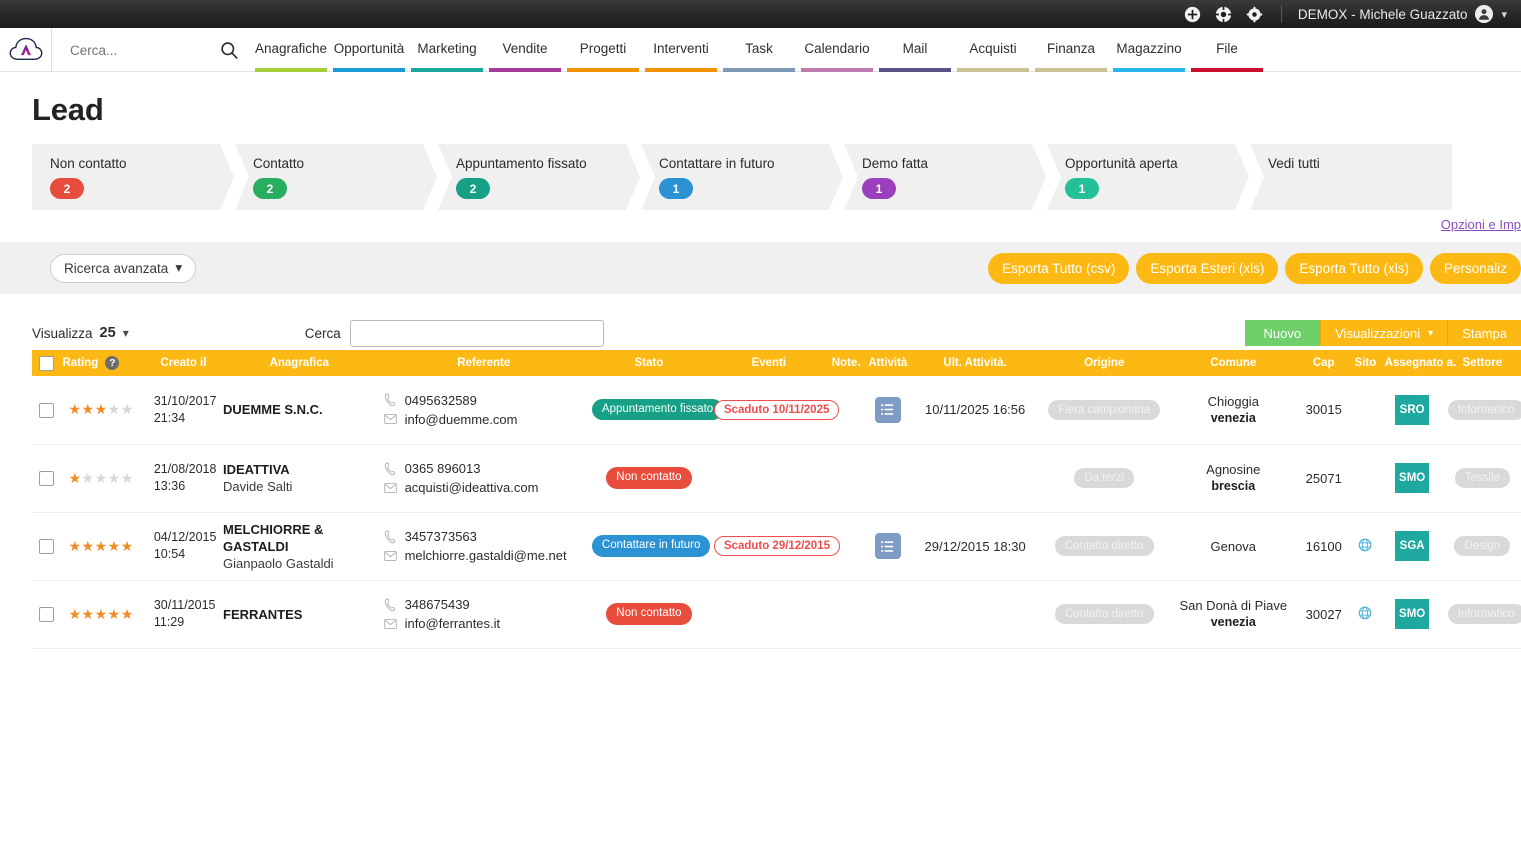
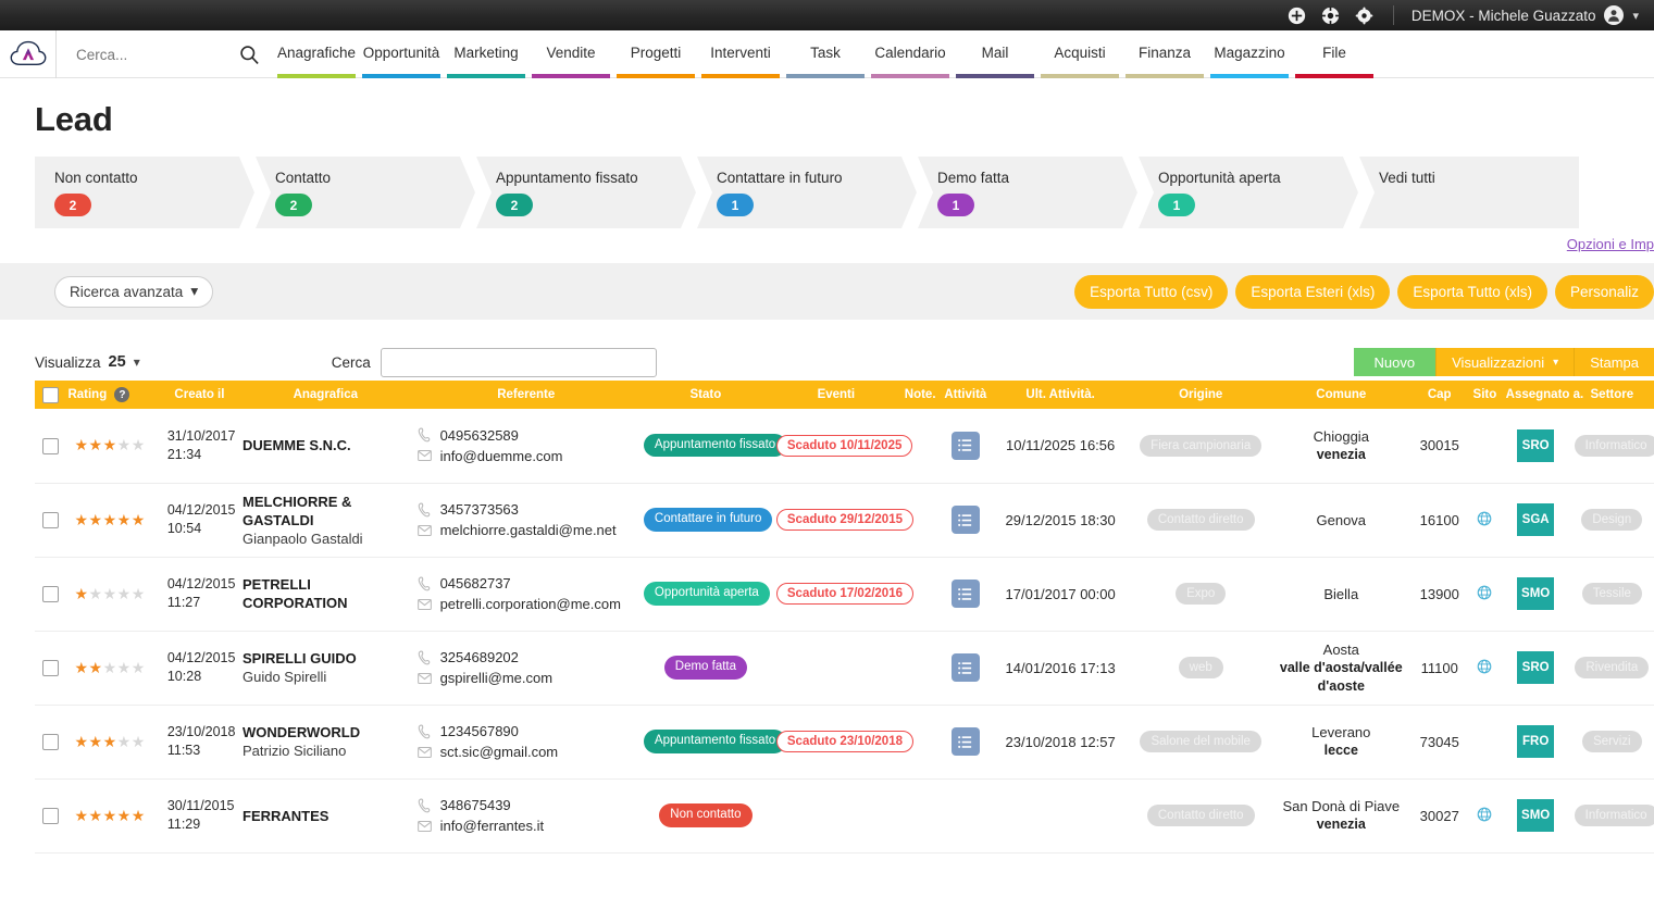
  DEMOX - Michele Guazzato
  ▾
  Cerca...
  Anagrafiche
  Opportunità
  Marketing
  Vendite
  Progetti
  Interventi
  Task
  Calendario
  Mail
  Acquisti
  Finanza
  Magazzino
  File
  Lead
  Non contatto
  2
  Contatto
  2
  Appuntamento fissato
  2
  Contattare in futuro
  1
  Demo fatta
  1
  Opportunità aperta
  1
  Vedi tutti
  Opzioni e Imp
  Ricerca avanzata
  ▾
  Esporta Tutto (csv)
  Esporta Esteri (xls)
  Esporta Tutto (xls)
  Personaliz
  Visualizza
  25
  ▾
  Cerca
  Nuovo
  Visualizzazioni
  ▾
  Stampa
  	Rating ?	Creato il	Anagrafica	Referente	Stato	Eventi	Note.	Attività	Ult. Attività.	Origine	Comune	Cap	Sito	Assegnato a.	Settore
  	★★★★★	31/10/201721:34	DUEMME S.N.C.	0495632589info@duemme.com	Appuntamento fissato	Scaduto 10/11/2025			10/11/2025 16:56	Fiera campionaria	Chioggiavenezia	30015		SRO	Informatico
- 	★★★★★	21/08/201813:36	IDEATTIVADavide Salti	0365 896013acquisti@ideattiva.com	Non contatto					Da terzi	Agnosinebrescia	25071		SMO	Tessile
  	★★★★★	04/12/201510:54	MELCHIORRE & GASTALDIGianpaolo Gastaldi	3457373563melchiorre.gastaldi@me.net	Contattare in futuro	Scaduto 29/12/2015			29/12/2015 18:30	Contatto diretto	Genova	16100		SGA	Design
+ 	★★★★★	04/12/201511:27	PETRELLI CORPORATION	045682737petrelli.corporation@me.com	Opportunità aperta	Scaduto 17/02/2016			17/01/2017 00:00	Expo	Biella	13900		SMO	Tessile
+ 	★★★★★	04/12/201510:28	SPIRELLI GUIDOGuido Spirelli	3254689202gspirelli@me.com	Demo fatta				14/01/2016 17:13	web	Aostavalle d'aosta/vallée d'aoste	11100		SRO	Rivendita
+ 	★★★★★	23/10/201811:53	WONDERWORLDPatrizio Siciliano	1234567890sct.sic@gmail.com	Appuntamento fissato	Scaduto 23/10/2018			23/10/2018 12:57	Salone del mobile	Leveranolecce	73045		FRO	Servizi
  	★★★★★	30/11/201511:29	FERRANTES	348675439info@ferrantes.it	Non contatto					Contatto diretto	San Donà di Piavevenezia	30027		SMO	Informatico
